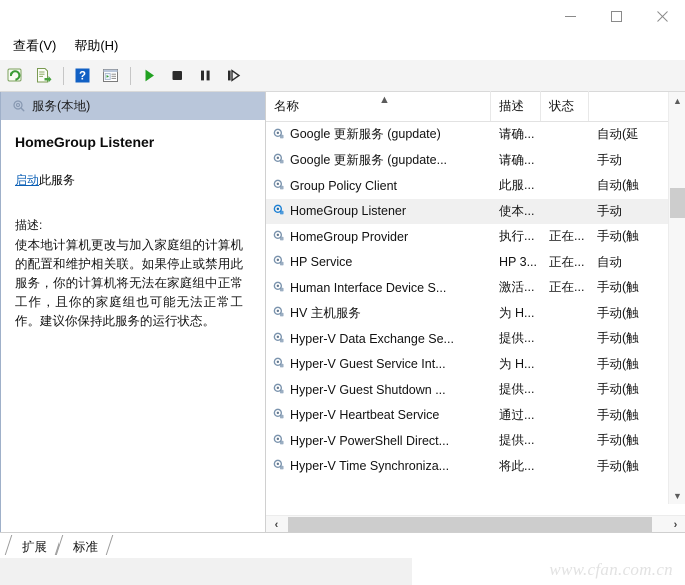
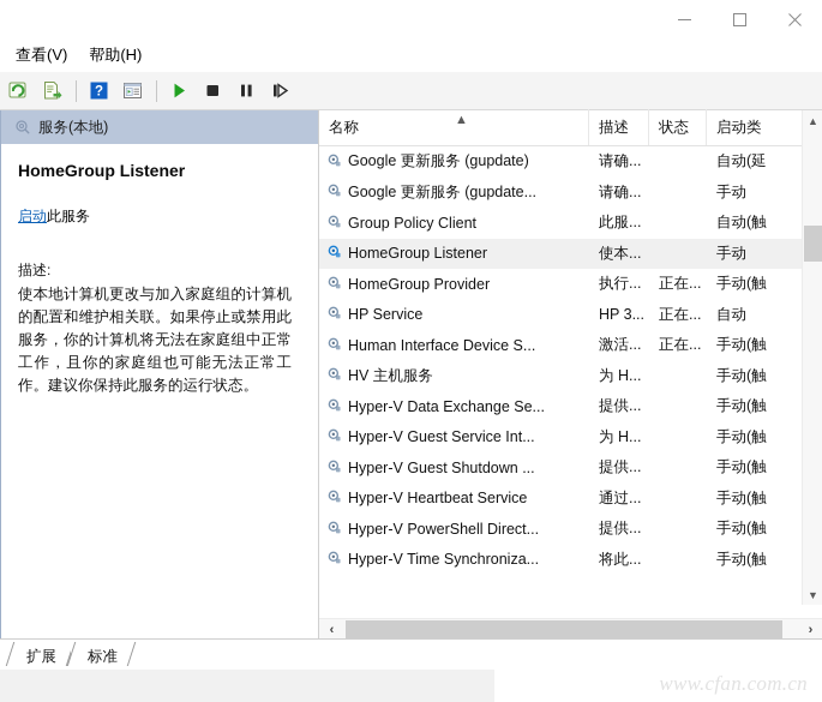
  查看(V)
  帮助(H)
  ?
  服务(本地)
  HomeGroup Listener
  启动此服务
  描述:
  使本地计算机更改与加入家庭组的计算机的配置和维护相关联。如果停止或禁用此服务，你的计算机将无法在家庭组中正常工作，且你的家庭组也可能无法正常工作。建议你保持此服务的运行状态。
  名称
  ▲
  描述
  状态
+ 启动类
  Google 更新服务 (gupdate)
  请确...
  自动(延
  Google 更新服务 (gupdate...
  请确...
  手动
  Group Policy Client
  此服...
  自动(触
  HomeGroup Listener
  使本...
  手动
  HomeGroup Provider
  执行...
  正在...
  手动(触
  HP Service
  HP 3...
  正在...
  自动
  Human Interface Device S...
  激活...
  正在...
  手动(触
  HV 主机服务
  为 H...
  手动(触
  Hyper-V Data Exchange Se...
  提供...
  手动(触
  Hyper-V Guest Service Int...
  为 H...
  手动(触
  Hyper-V Guest Shutdown ...
  提供...
  手动(触
  Hyper-V Heartbeat Service
  通过...
  手动(触
  Hyper-V PowerShell Direct...
  提供...
  手动(触
  Hyper-V Time Synchroniza...
  将此...
  手动(触
  ▲
  ▼
  ‹
  ›
  扩展
  标准
  www.cfan.com.cn
